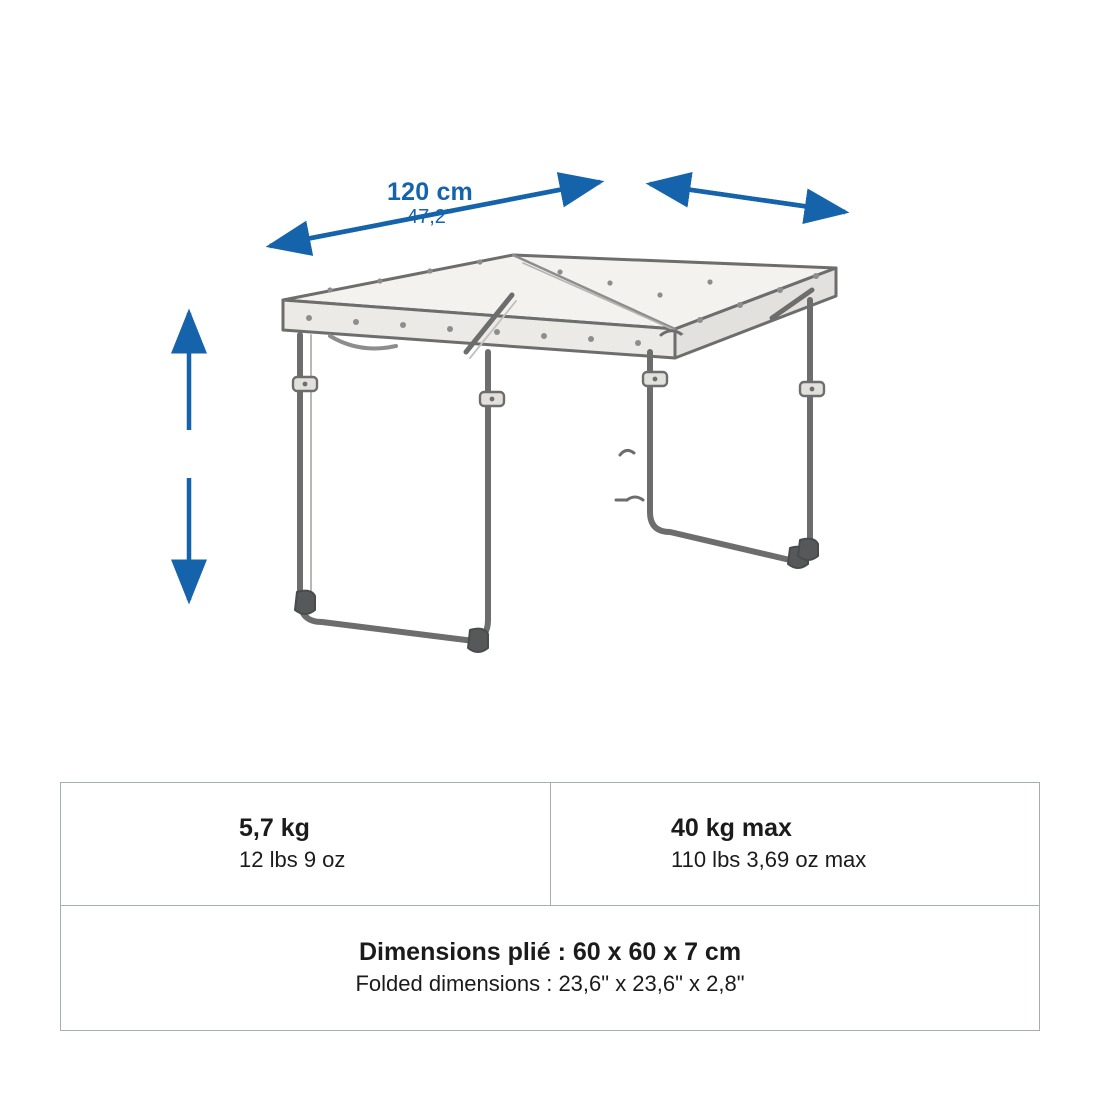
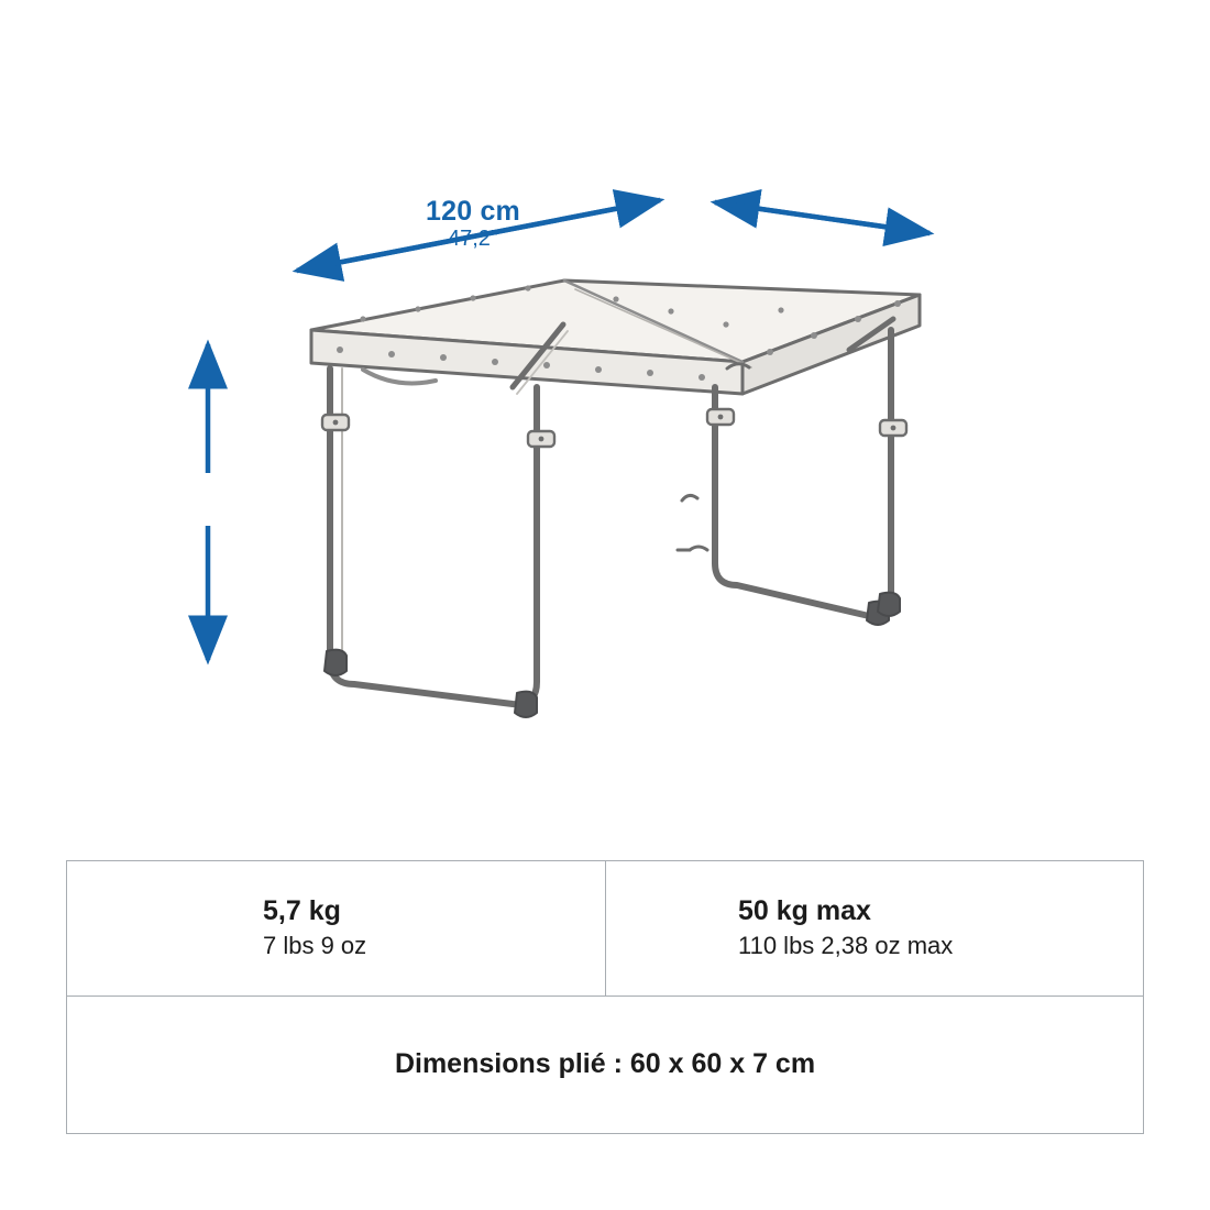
  120 cm
  47,2"
  5,7 kg
- 12 lbs 9 oz
+ 7 lbs 9 oz
- 40 kg max
+ 50 kg max
- 110 lbs 3,69 oz max
+ 110 lbs 2,38 oz max
  Dimensions plié : 60 x 60 x 7 cm
- Folded dimensions : 23,6" x 23,6" x 2,8"
